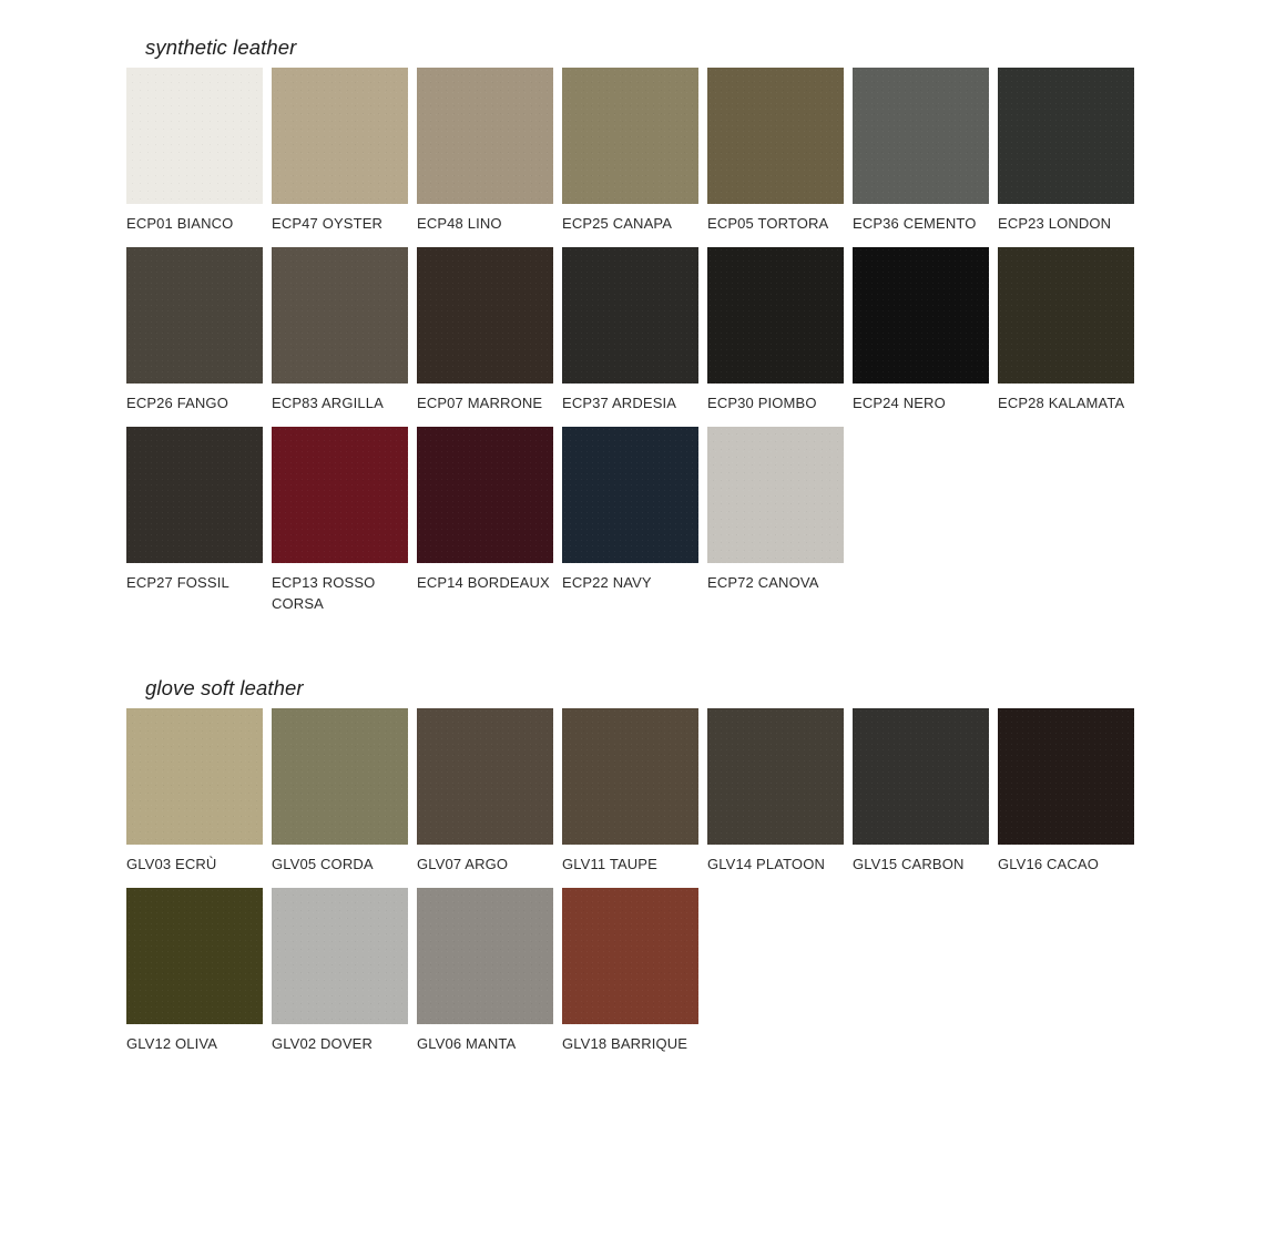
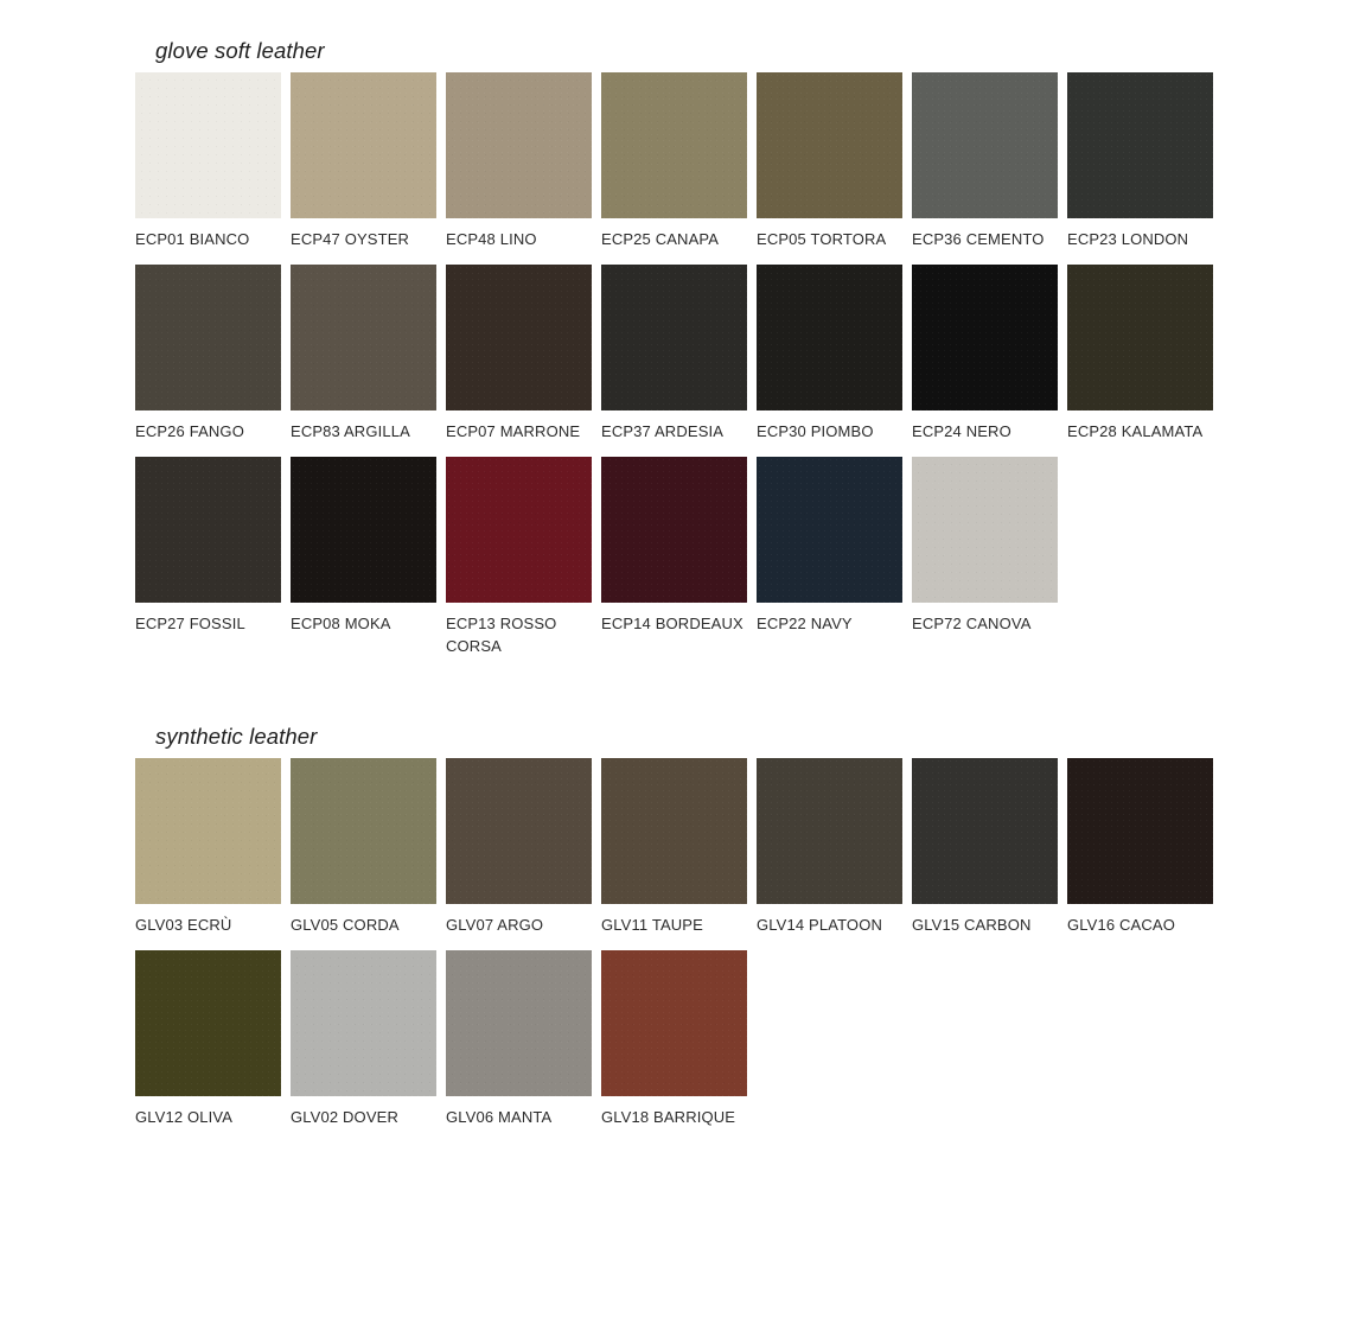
- synthetic leather
+ glove soft leather
  ECP01 BIANCO
  ECP47 OYSTER
  ECP48 LINO
  ECP25 CANAPA
  ECP05 TORTORA
  ECP36 CEMENTO
  ECP23 LONDON
  ECP26 FANGO
  ECP83 ARGILLA
  ECP07 MARRONE
  ECP37 ARDESIA
  ECP30 PIOMBO
  ECP24 NERO
  ECP28 KALAMATA
  ECP27 FOSSIL
+ ECP08 MOKA
  ECP13 ROSSO CORSA
  ECP14 BORDEAUX
  ECP22 NAVY
  ECP72 CANOVA
- glove soft leather
+ synthetic leather
  GLV03 ECRÙ
  GLV05 CORDA
  GLV07 ARGO
  GLV11 TAUPE
  GLV14 PLATOON
  GLV15 CARBON
  GLV16 CACAO
  GLV12 OLIVA
  GLV02 DOVER
  GLV06 MANTA
  GLV18 BARRIQUE
